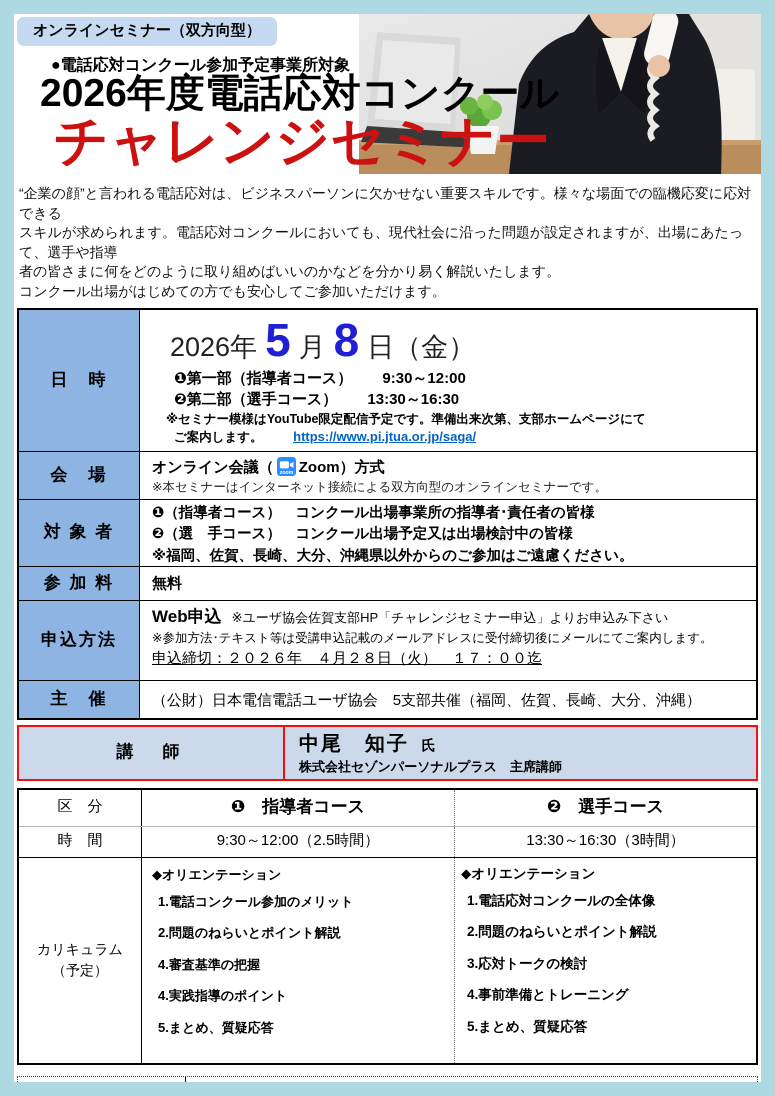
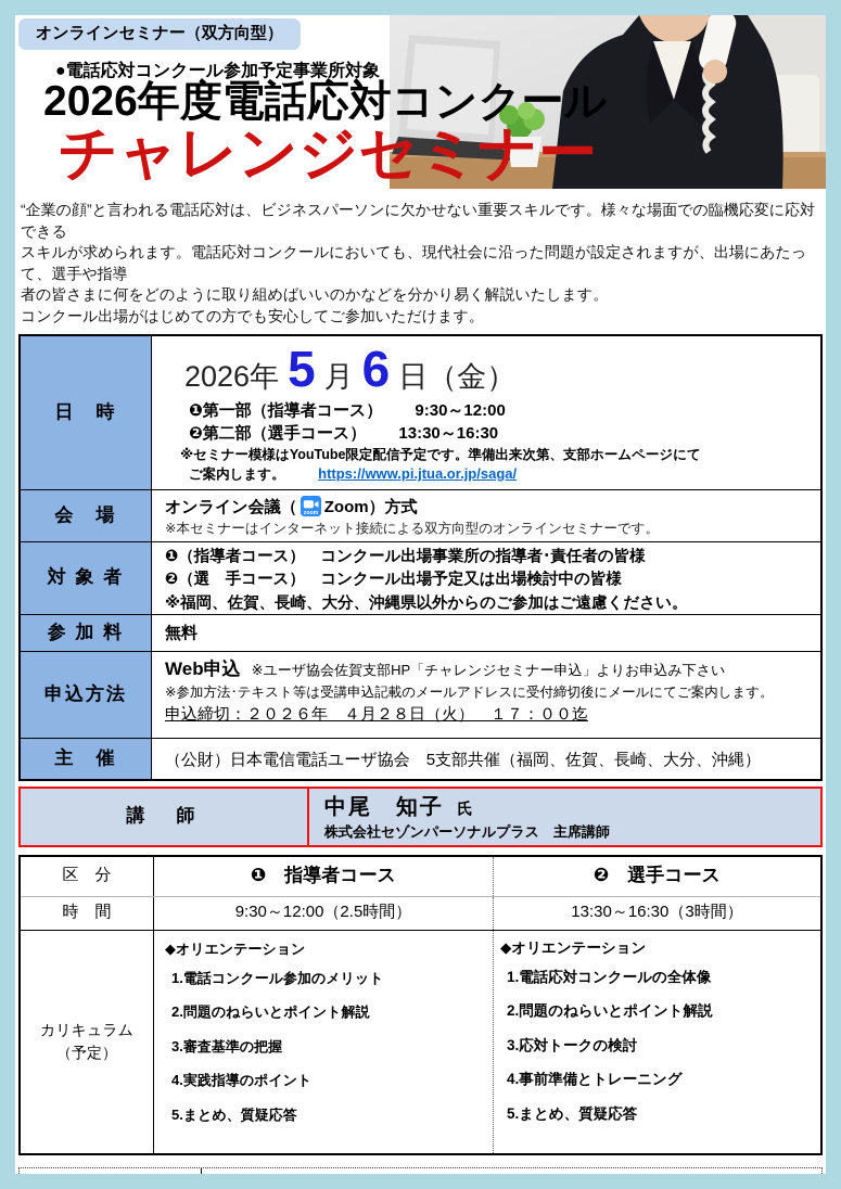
  オンラインセミナー（双方向型）
  ●電話応対コンクール参加予定事業所対象
  2026年度電話応対コンクール
  チャレンジセミナー
  “企業の顔”と言われる電話応対は、ビジネスパーソンに欠かせない重要スキルです。様々な場面での臨機応変に応対できる
  スキルが求められます。電話応対コンクールにおいても、現代社会に沿った問題が設定されますが、出場にあたって、選手や指導
  者の皆さまに何をどのように取り組めばいいのかなどを分かり易く解説いたします。
  コンクール出場がはじめての方でも安心してご参加いただけます。
  日 時
- 2026年 5 月 8 日（金）
+ 2026年 5 月 6 日（金）
  ❶第一部（指導者コース） 9:30～12:00
  ❷第二部（選手コース） 13:30～16:30
  ※セミナー模様はYouTube限定配信予定です。準備出来次第、支部ホームページにて
  ご案内します。 https://www.pi.jtua.or.jp/saga/
  会 場
  オンライン会議（
  Zoom）方式
  ※本セミナーはインターネット接続による双方向型のオンラインセミナーです。
  対 象 者
  ❶（指導者コース） コンクール出場事業所の指導者･責任者の皆様
  ❷（選 手コース） コンクール出場予定又は出場検討中の皆様
  ※福岡、佐賀、長崎、大分、沖縄県以外からのご参加はご遠慮ください。
  参 加 料
  無料
  申込方法
  Web申込 ※ユーザ協会佐賀支部HP「チャレンジセミナー申込」よりお申込み下さい
  ※参加方法･テキスト等は受講申込記載のメールアドレスに受付締切後にメールにてご案内します。
  申込締切：２０２６年 ４月２８日（火） １７：００迄
  主 催
  （公財）日本電信電話ユーザ協会 5支部共催（福岡、佐賀、長崎、大分、沖縄）
  講 師
  中尾 知子 氏
  株式会社セゾンパーソナルプラス 主席講師
  区 分
  ❶ 指導者コース
  ❷ 選手コース
  時 間
  9:30～12:00（2.5時間）
  13:30～16:30（3時間）
  カリキュラム
  （予定）
  ◆オリエンテーション
  1.電話コンクール参加のメリット
  2.問題のねらいとポイント解説
- 4.審査基準の把握
+ 3.審査基準の把握
  4.実践指導のポイント
  5.まとめ、質疑応答
  ◆オリエンテーション
  1.電話応対コンクールの全体像
  2.問題のねらいとポイント解説
  3.応対トークの検討
  4.事前準備とトレーニング
  5.まとめ、質疑応答
